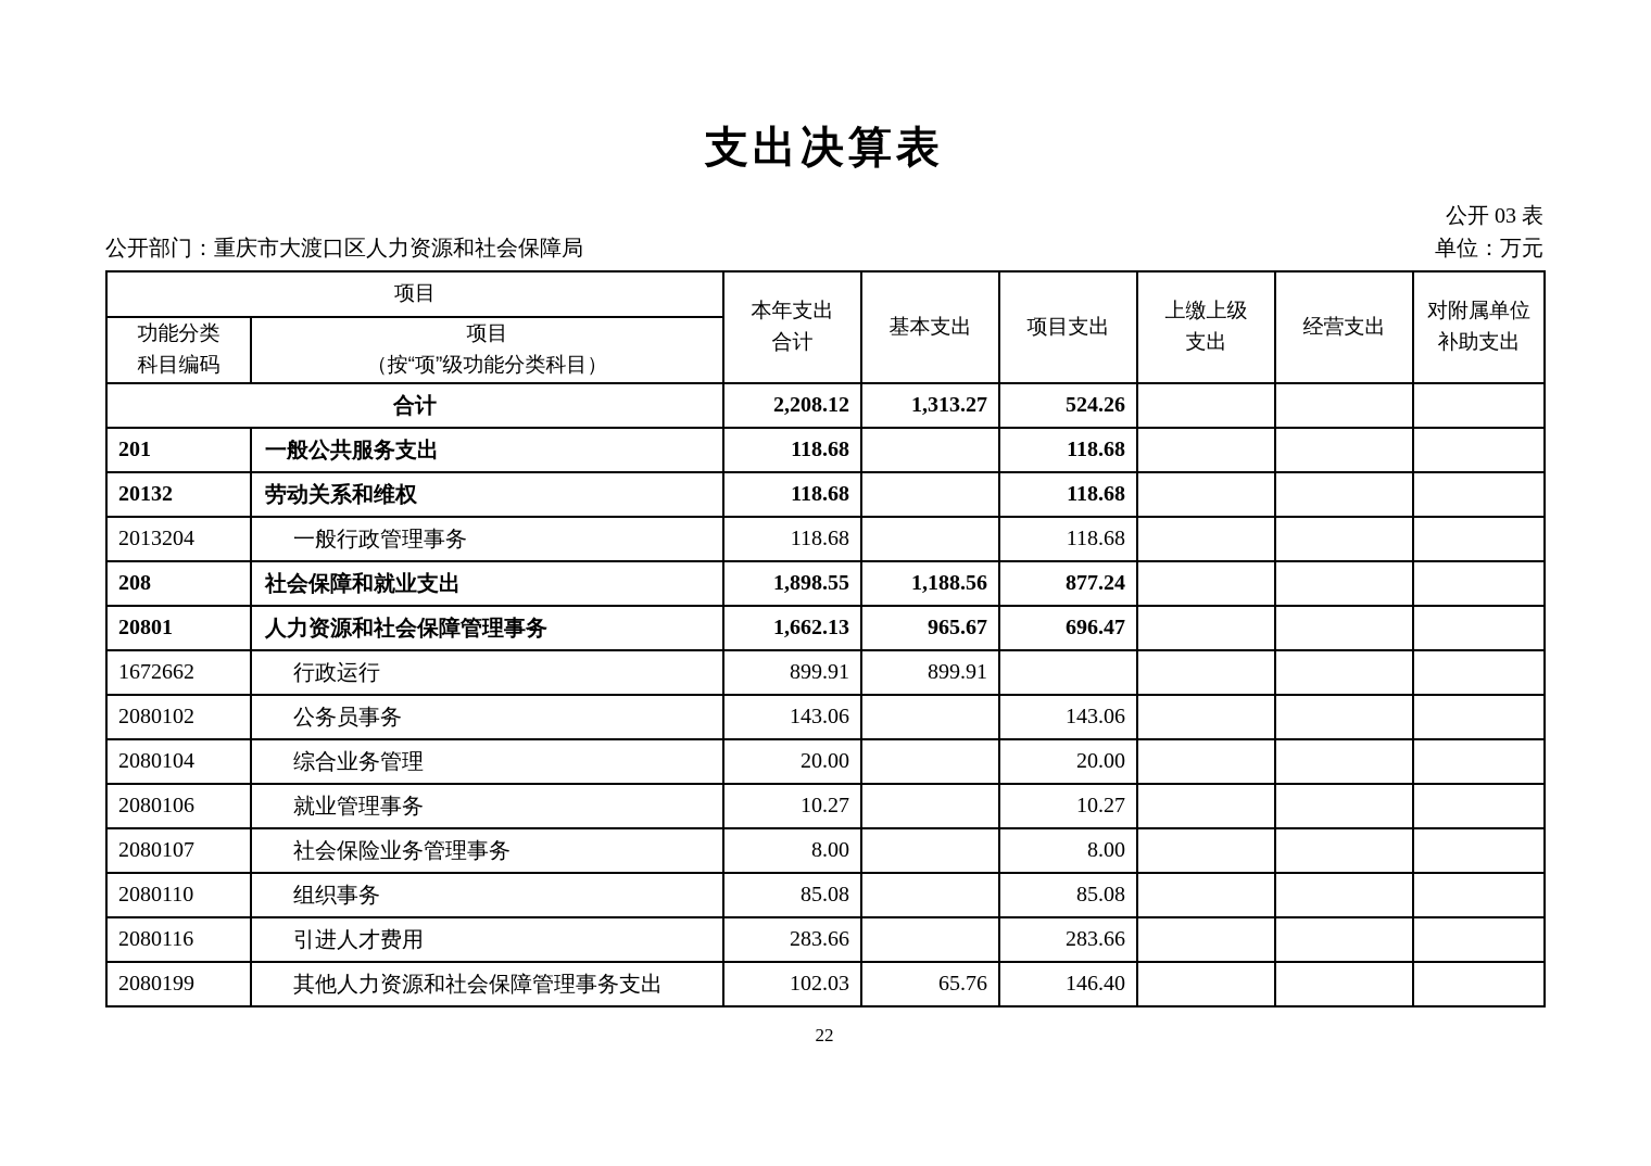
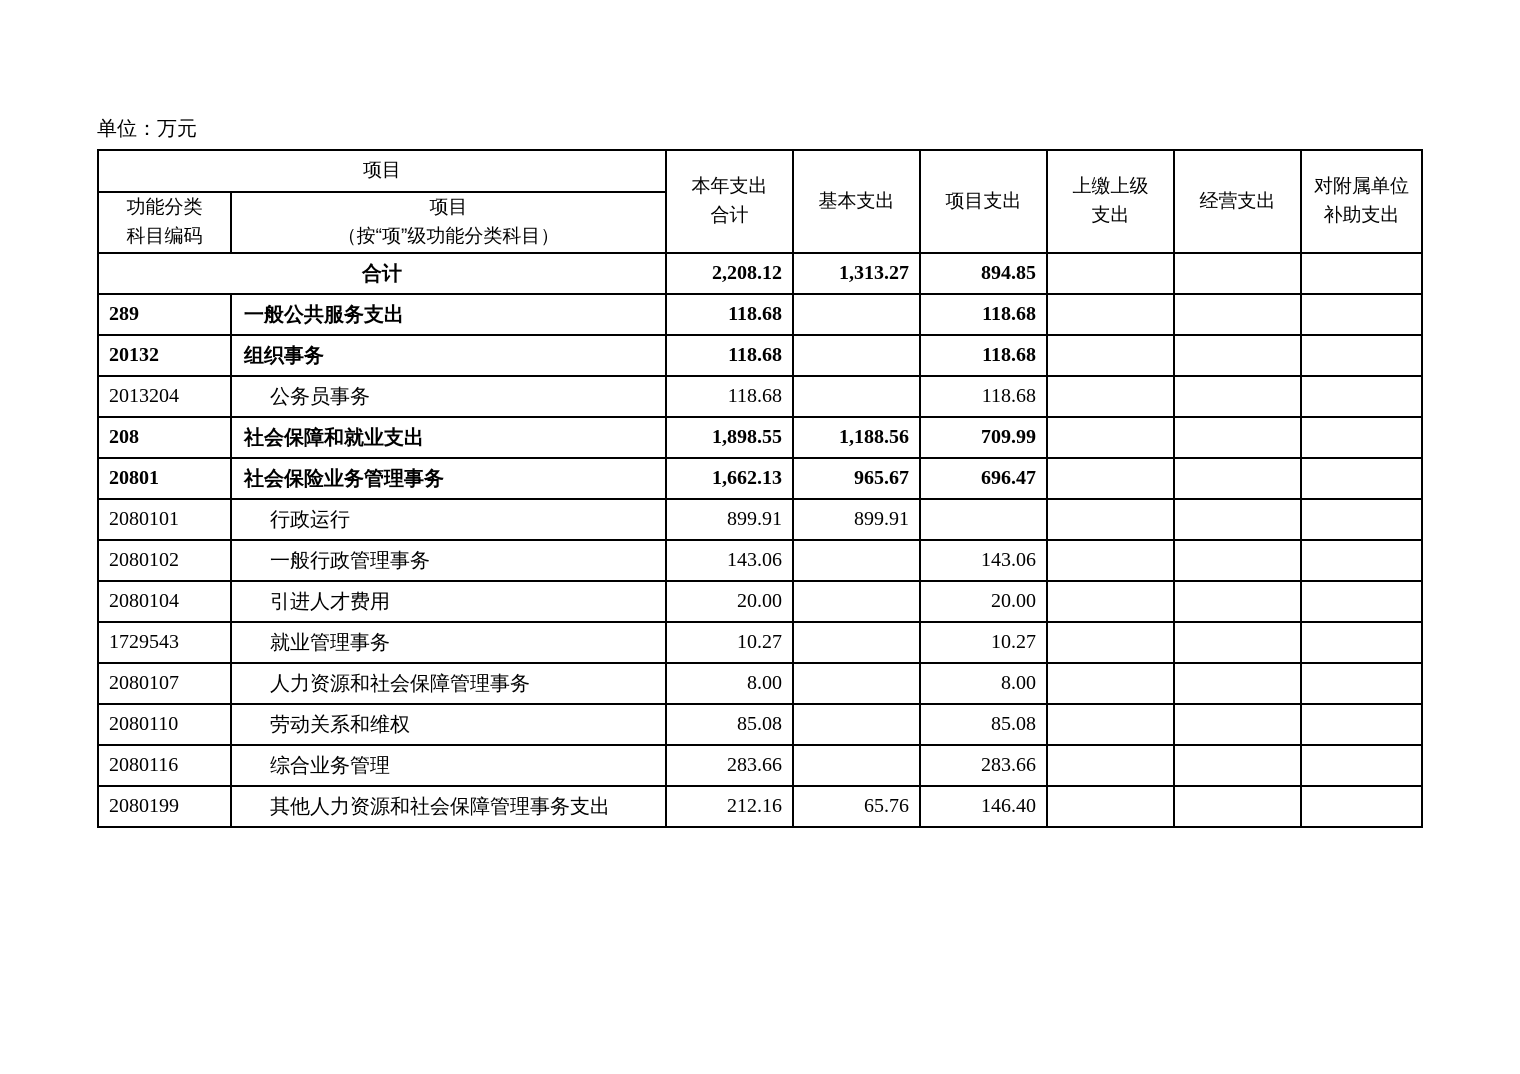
- 支出决算表
- 公开 03 表
- 公开部门：重庆市大渡口区人力资源和社会保障局
  单位：万元
  项目	本年支出 合计	基本支出	项目支出	上缴上级 支出	经营支出	对附属单位 补助支出
  功能分类 科目编码	项目 （按“项”级功能分类科目）
- 合计	2,208.12	1,313.27	524.26
+ 合计	2,208.12	1,313.27	894.85
- 201	一般公共服务支出	118.68		118.68
+ 289	一般公共服务支出	118.68		118.68
- 20132	劳动关系和维权	118.68		118.68
+ 20132	组织事务	118.68		118.68
- 2013204	一般行政管理事务	118.68		118.68
+ 2013204	公务员事务	118.68		118.68
- 208	社会保障和就业支出	1,898.55	1,188.56	877.24
+ 208	社会保障和就业支出	1,898.55	1,188.56	709.99
- 20801	人力资源和社会保障管理事务	1,662.13	965.67	696.47
+ 20801	社会保险业务管理事务	1,662.13	965.67	696.47
- 1672662	行政运行	899.91	899.91
+ 2080101	行政运行	899.91	899.91
- 2080102	公务员事务	143.06		143.06
+ 2080102	一般行政管理事务	143.06		143.06
- 2080104	综合业务管理	20.00		20.00
+ 2080104	引进人才费用	20.00		20.00
- 2080106	就业管理事务	10.27		10.27
+ 1729543	就业管理事务	10.27		10.27
- 2080107	社会保险业务管理事务	8.00		8.00
+ 2080107	人力资源和社会保障管理事务	8.00		8.00
- 2080110	组织事务	85.08		85.08
+ 2080110	劳动关系和维权	85.08		85.08
- 2080116	引进人才费用	283.66		283.66
+ 2080116	综合业务管理	283.66		283.66
- 2080199	其他人力资源和社会保障管理事务支出	102.03	65.76	146.40
+ 2080199	其他人力资源和社会保障管理事务支出	212.16	65.76	146.40
- 22
